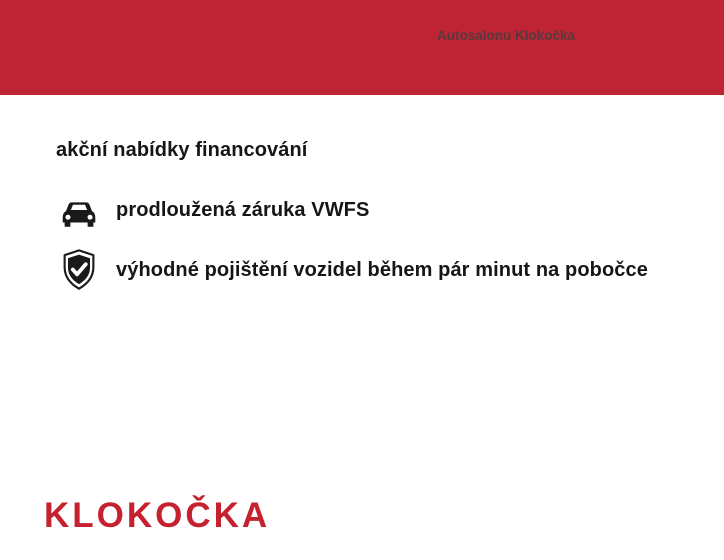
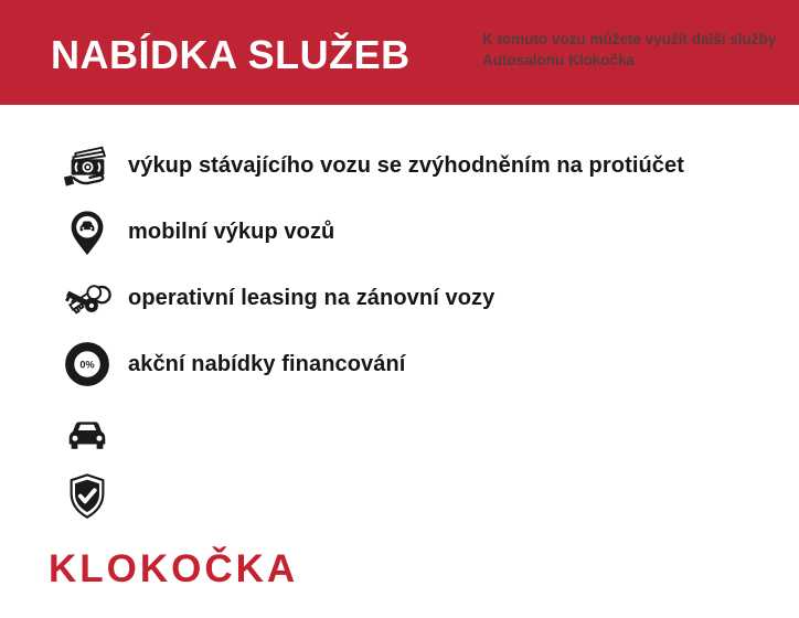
+ NABÍDKA SLUŽEB
+ K tomuto vozu můžete využít další služby
  Autosalonu Klokočka
+ výkup stávajícího vozu se zvýhodněním na protiúčet
+ mobilní výkup vozů
+ operativní leasing na zánovní vozy
+ 0%
  akční nabídky financování
- prodloužená záruka VWFS
- výhodné pojištění vozidel během pár minut na pobočce
  KLOKOČKA
